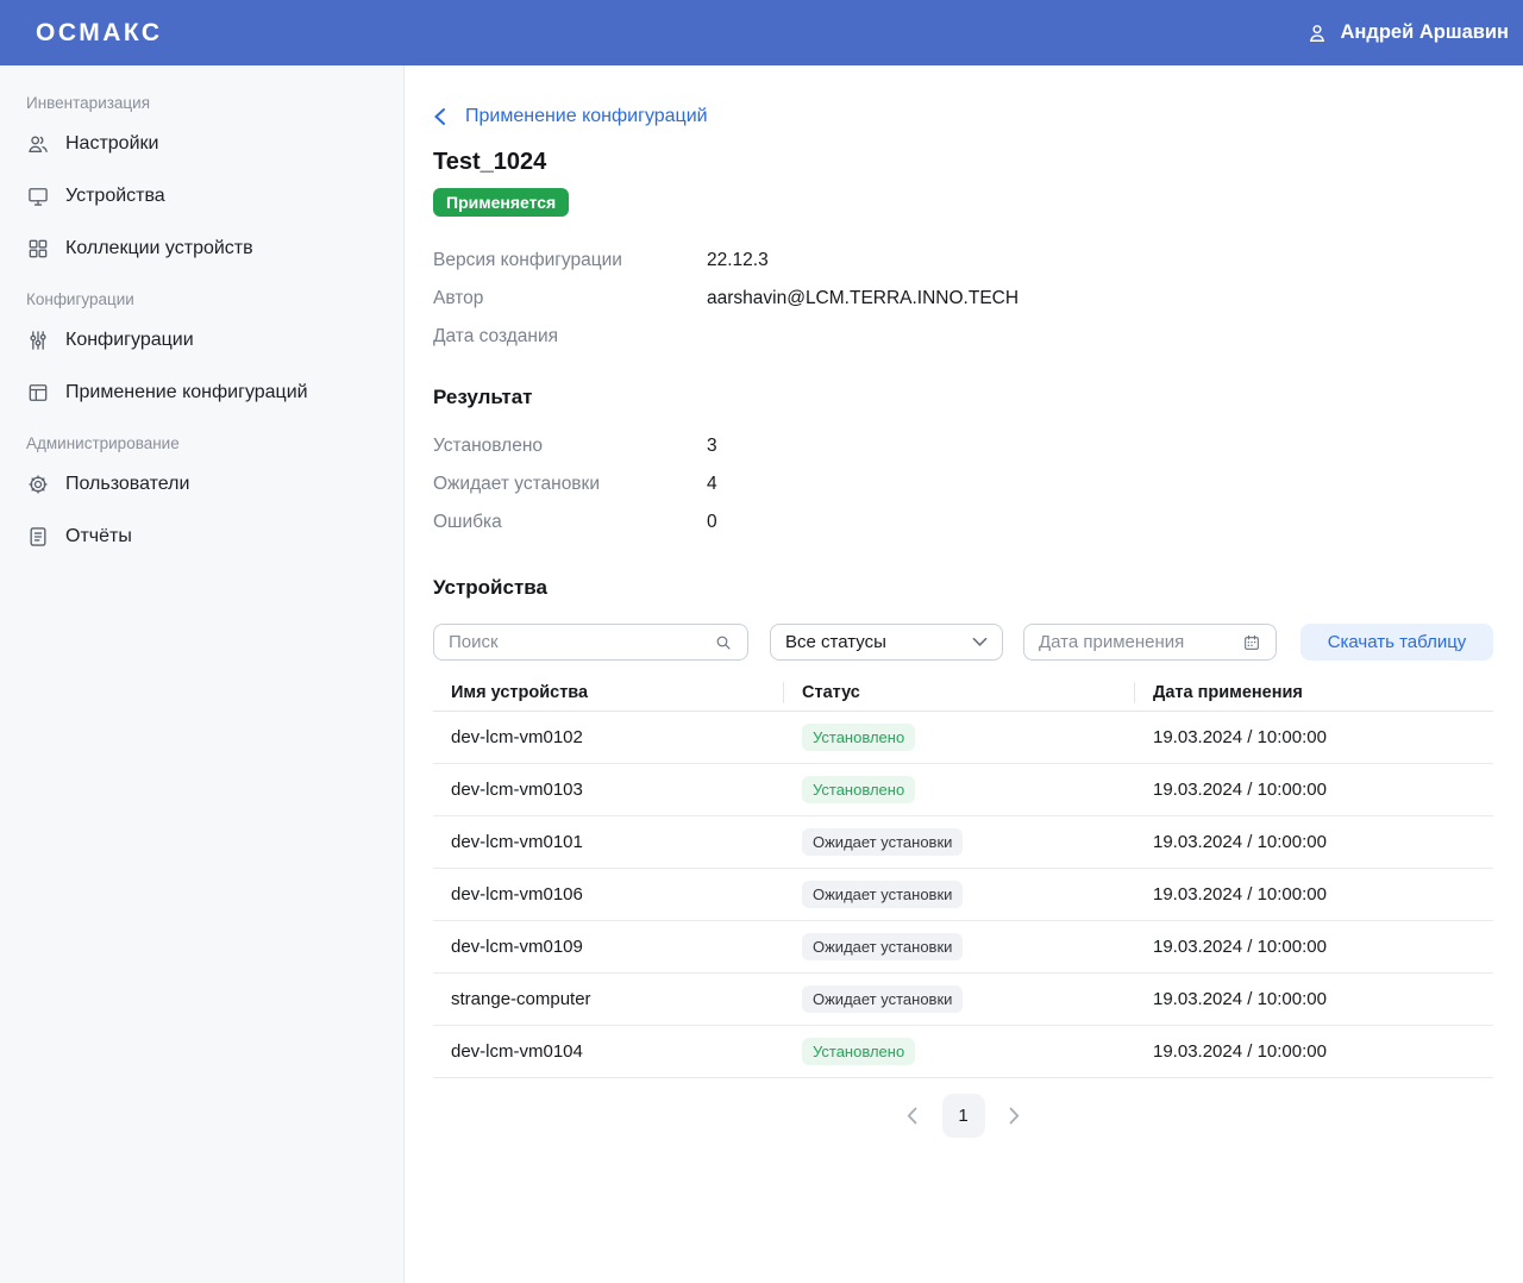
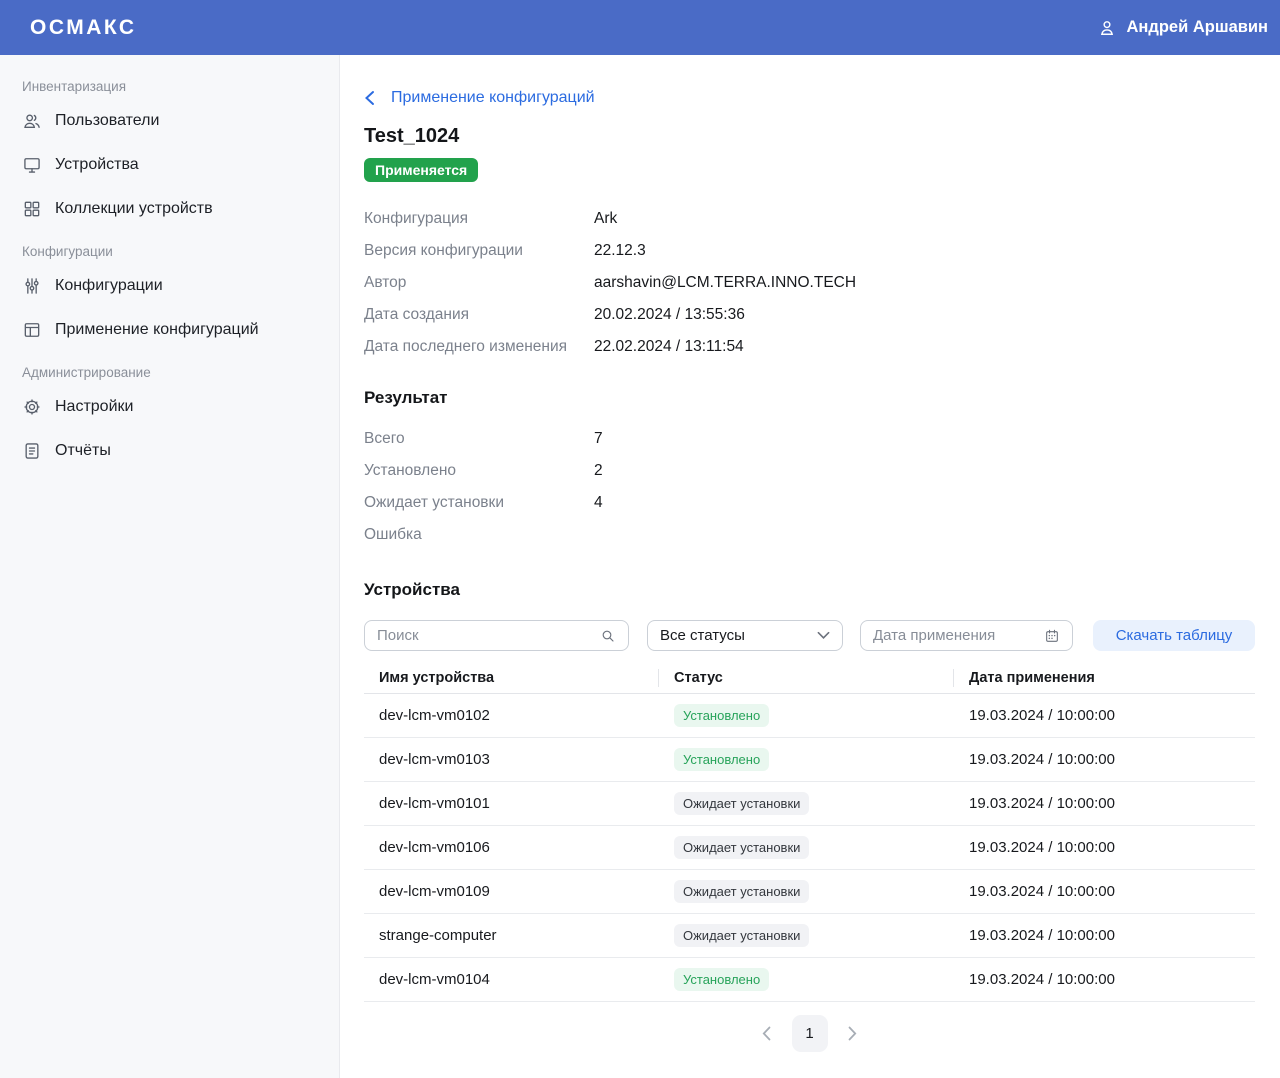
  ОСМАКС
  Андрей Аршавин
  Инвентаризация
- Настройки
+ Пользователи
  Устройства
  Коллекции устройств
  Конфигурации
  Конфигурации
  Применение конфигураций
  Администрирование
- Пользователи
+ Настройки
  Отчёты
  Применение конфигураций
  Test_1024
  Применяется
+ Конфигурация
+ Ark
  Версия конфигурации
  22.12.3
  Автор
  aarshavin@LCM.TERRA.INNO.TECH
  Дата создания
+ 20.02.2024 / 13:55:36
+ Дата последнего изменения
+ 22.02.2024 / 13:11:54
  Результат
+ Всего
+ 7
  Установлено
- 3
+ 2
  Ожидает установки
  4
  Ошибка
- 0
  Устройства
  Поиск
  Все статусы
  Дата применения
  Скачать таблицу
  Имя устройства
  Статус
  Дата применения
  dev-lcm-vm0102
  Установлено
  19.03.2024 / 10:00:00
  dev-lcm-vm0103
  Установлено
  19.03.2024 / 10:00:00
  dev-lcm-vm0101
  Ожидает установки
  19.03.2024 / 10:00:00
  dev-lcm-vm0106
  Ожидает установки
  19.03.2024 / 10:00:00
  dev-lcm-vm0109
  Ожидает установки
  19.03.2024 / 10:00:00
  strange-computer
  Ожидает установки
  19.03.2024 / 10:00:00
  dev-lcm-vm0104
  Установлено
  19.03.2024 / 10:00:00
  1
